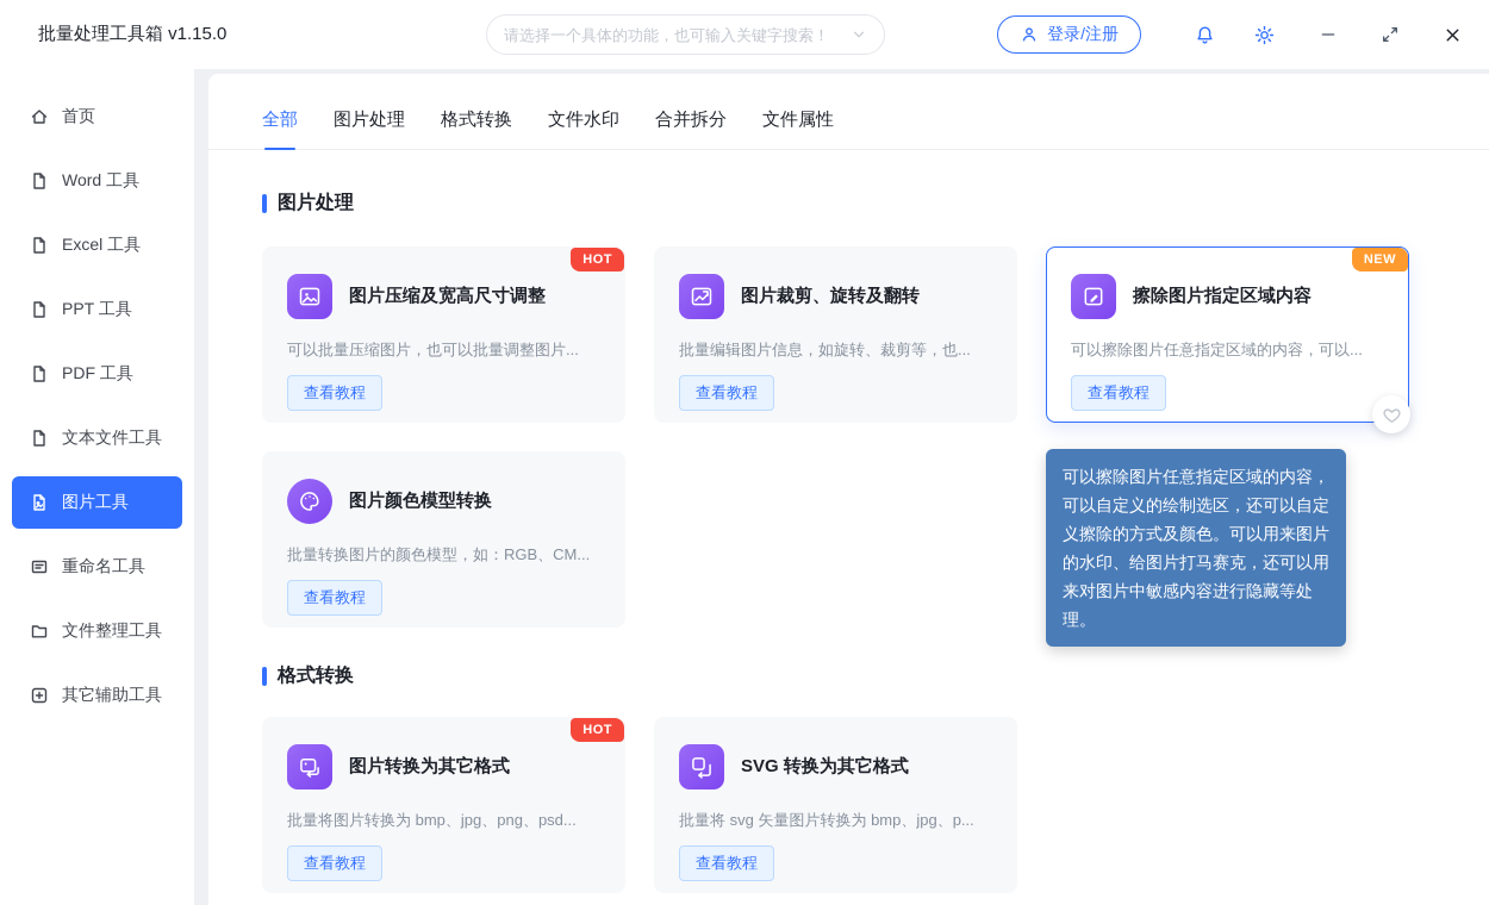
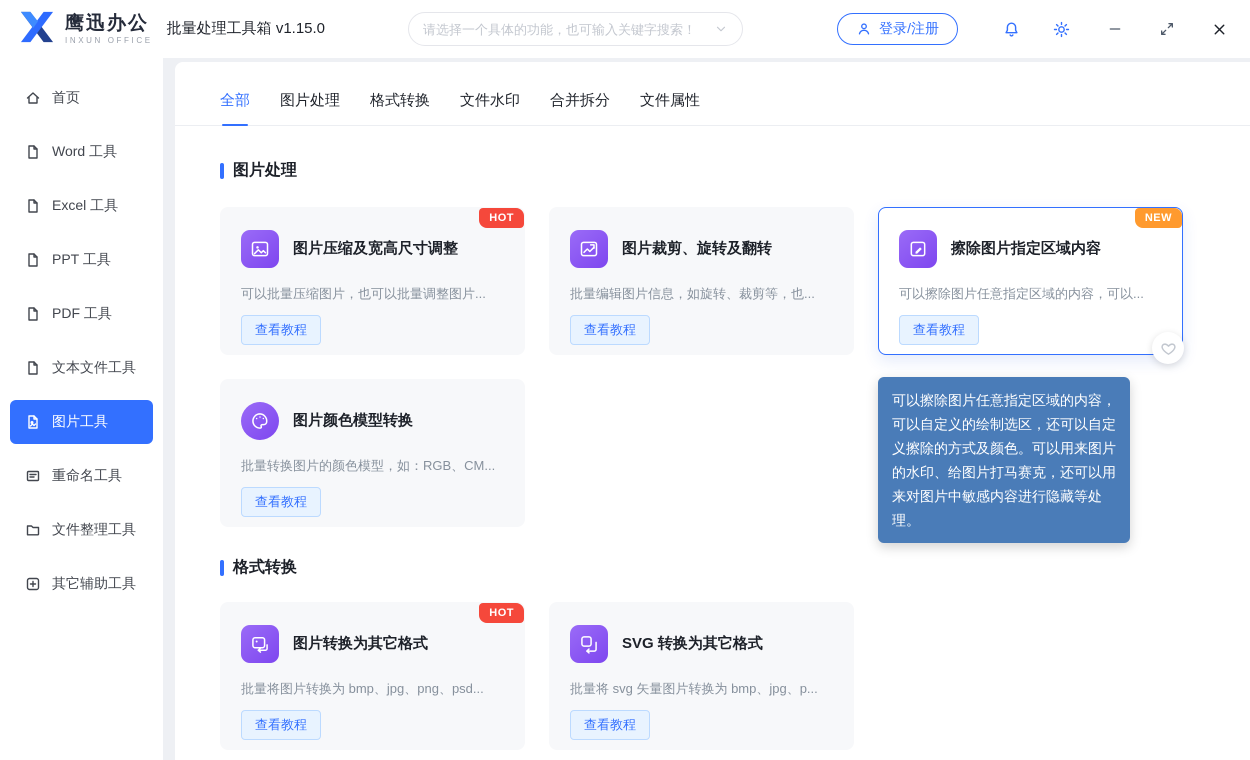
+ 鹰迅办公
+ INXUN OFFICE
  批量处理工具箱 v1.15.0
  请选择一个具体的功能，也可输入关键字搜索！
  登录/注册
  首页
  Word 工具
  Excel 工具
  PPT 工具
  PDF 工具
  文本文件工具
  图片工具
  重命名工具
  文件整理工具
  其它辅助工具
  全部
  图片处理
  格式转换
  文件水印
  合并拆分
  文件属性
  图片处理
  HOT
  图片压缩及宽高尺寸调整
  可以批量压缩图片，也可以批量调整图片...
  查看教程
  图片裁剪、旋转及翻转
  批量编辑图片信息，如旋转、裁剪等，也...
  查看教程
  NEW
  擦除图片指定区域内容
  可以擦除图片任意指定区域的内容，可以...
  查看教程
  图片颜色模型转换
  批量转换图片的颜色模型，如：RGB、CM...
  查看教程
  可以擦除图片任意指定区域的内容，可以自定义的绘制选区，还可以自定义擦除的方式及颜色。可以用来图片的水印、给图片打马赛克，还可以用来对图片中敏感内容进行隐藏等处理。
  格式转换
  HOT
  图片转换为其它格式
  批量将图片转换为 bmp、jpg、png、psd...
  查看教程
  SVG 转换为其它格式
  批量将 svg 矢量图片转换为 bmp、jpg、p...
  查看教程
